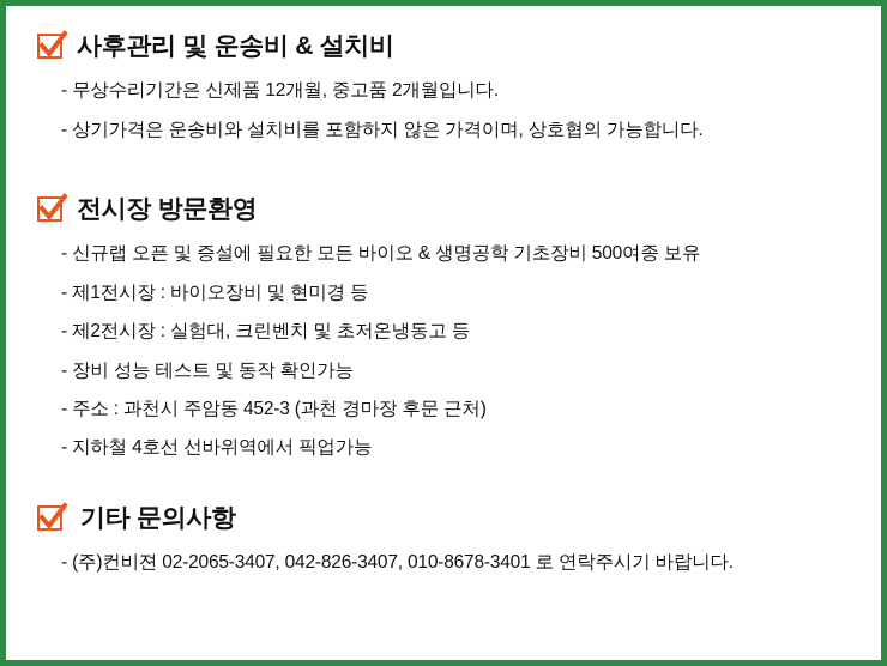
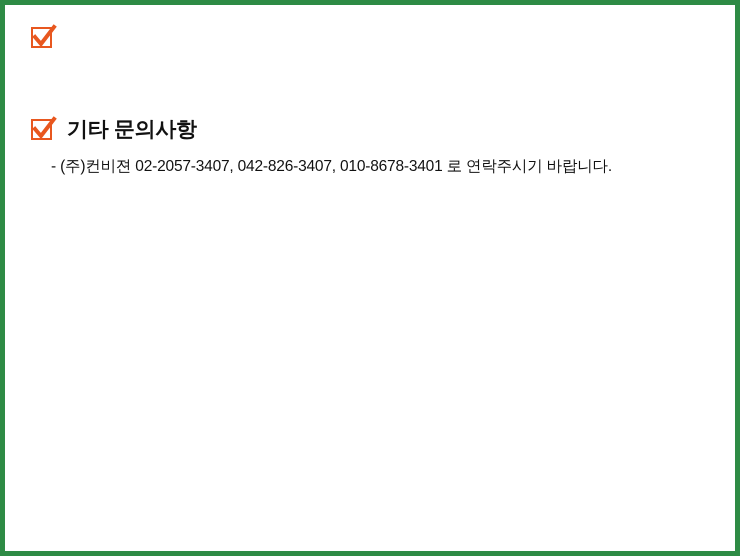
- 사후관리 및 운송비 & 설치비
- - 무상수리기간은 신제품 12개월, 중고품 2개월입니다.
- - 상기가격은 운송비와 설치비를 포함하지 않은 가격이며, 상호협의 가능합니다.
- 전시장 방문환영
- - 신규랩 오픈 및 증설에 필요한 모든 바이오 & 생명공학 기초장비 500여종 보유
- - 제1전시장 : 바이오장비 및 현미경 등
- - 제2전시장 : 실험대, 크린벤치 및 초저온냉동고 등
- - 장비 성능 테스트 및 동작 확인가능
- - 주소 : 과천시 주암동 452-3 (과천 경마장 후문 근처)
- - 지하철 4호선 선바위역에서 픽업가능
  기타 문의사항
- - (주)컨비젼 02-2065-3407, 042-826-3407, 010-8678-3401 로 연락주시기 바랍니다.
+ - (주)컨비젼 02-2057-3407, 042-826-3407, 010-8678-3401 로 연락주시기 바랍니다.
